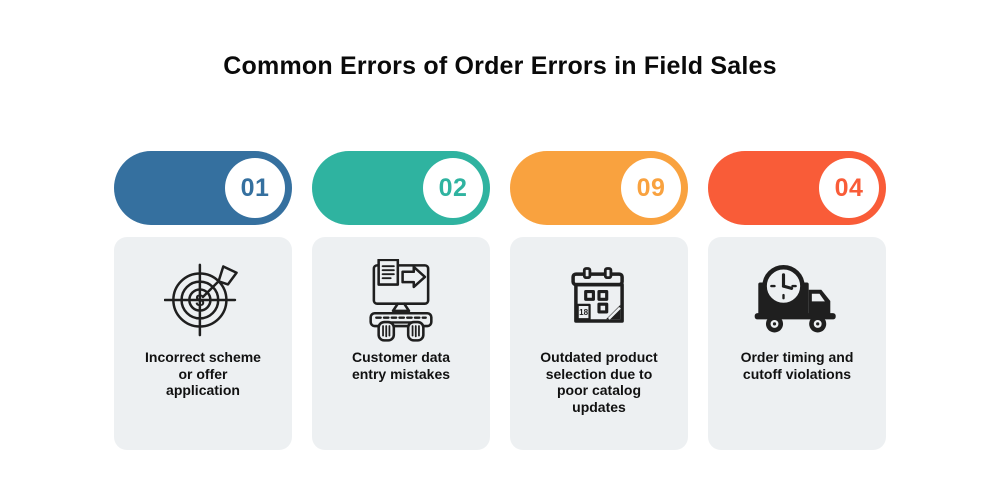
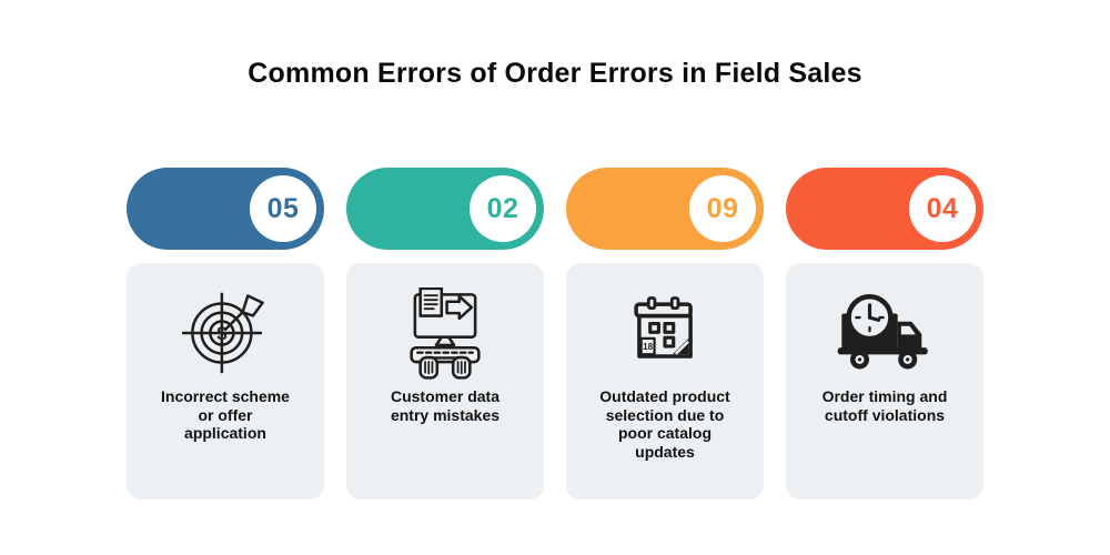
  Common Errors of Order Errors in Field Sales
- 01
+ 05
  $
  Incorrect scheme
  or offer
  application
  02
  Customer data
  entry mistakes
  09
  18
  Outdated product
  selection due to
  poor catalog
  updates
  04
  Order timing and
  cutoff violations
